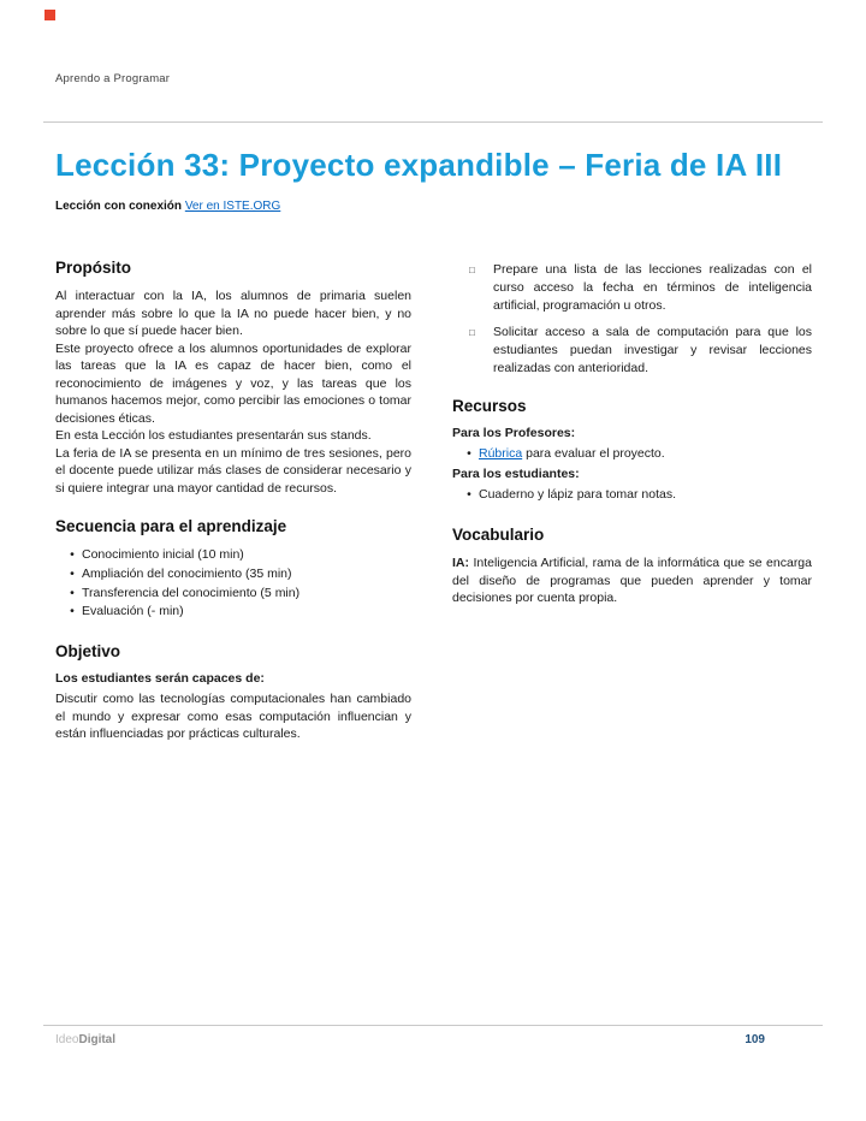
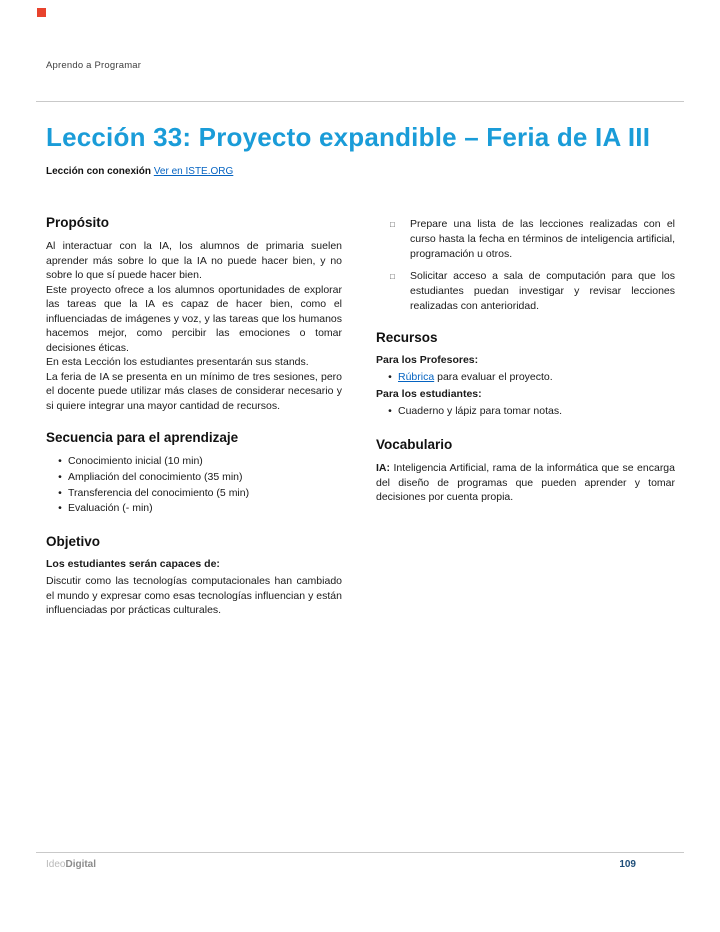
  Aprendo a Programar
  Lección 33: Proyecto expandible – Feria de IA III
  Lección con conexión Ver en ISTE.ORG
  Propósito
  Al interactuar con la IA, los alumnos de primaria suelen aprender más sobre lo que la IA no puede hacer bien, y no sobre lo que sí puede hacer bien.
- Este proyecto ofrece a los alumnos oportunidades de explorar las tareas que la IA es capaz de hacer bien, como el reconocimiento de imágenes y voz, y las tareas que los humanos hacemos mejor, como percibir las emociones o tomar decisiones éticas.
+ Este proyecto ofrece a los alumnos oportunidades de explorar las tareas que la IA es capaz de hacer bien, como el influenciadas de imágenes y voz, y las tareas que los humanos hacemos mejor, como percibir las emociones o tomar decisiones éticas.
  En esta Lección los estudiantes presentarán sus stands.
  La feria de IA se presenta en un mínimo de tres sesiones, pero el docente puede utilizar más clases de considerar necesario y si quiere integrar una mayor cantidad de recursos.
  Secuencia para el aprendizaje
  •
  Conocimiento inicial (10 min)
  •
  Ampliación del conocimiento (35 min)
  •
  Transferencia del conocimiento (5 min)
  •
  Evaluación (- min)
  Objetivo
  Los estudiantes serán capaces de:
- Discutir como las tecnologías computacionales han cambiado el mundo y expresar como esas computación influencian y están influenciadas por prácticas culturales.
+ Discutir como las tecnologías computacionales han cambiado el mundo y expresar como esas tecnologías influencian y están influenciadas por prácticas culturales.
  □
- Prepare una lista de las lecciones realizadas con el curso acceso la fecha en términos de inteligencia artificial, programación u otros.
+ Prepare una lista de las lecciones realizadas con el curso hasta la fecha en términos de inteligencia artificial, programación u otros.
  □
  Solicitar acceso a sala de computación para que los estudiantes puedan investigar y revisar lecciones realizadas con anterioridad.
  Recursos
  Para los Profesores:
  •
  Rúbrica para evaluar el proyecto.
  Para los estudiantes:
  •
  Cuaderno y lápiz para tomar notas.
  Vocabulario
  IA: Inteligencia Artificial, rama de la informática que se encarga del diseño de programas que pueden aprender y tomar decisiones por cuenta propia.
  IdeoDigital
  109
